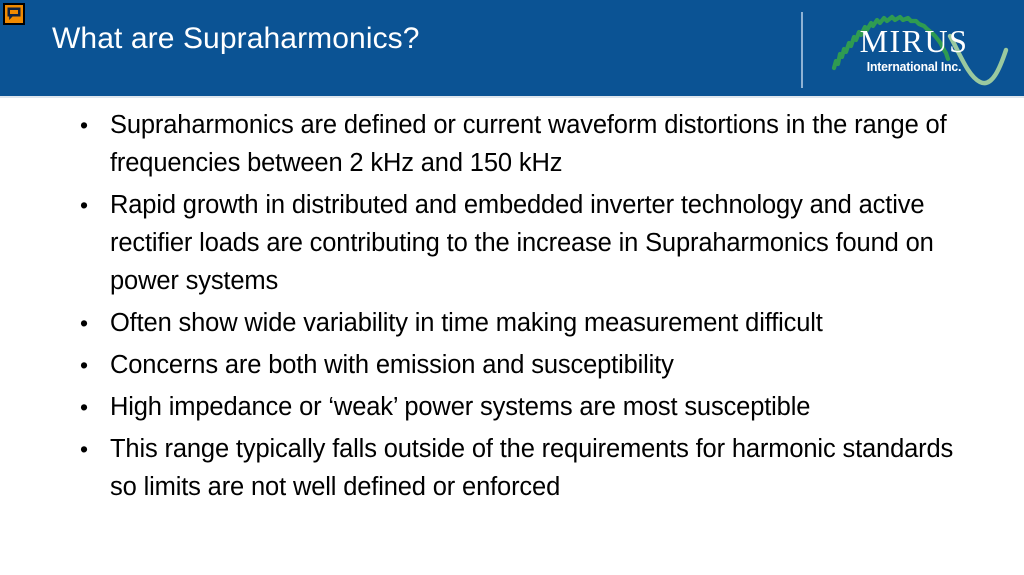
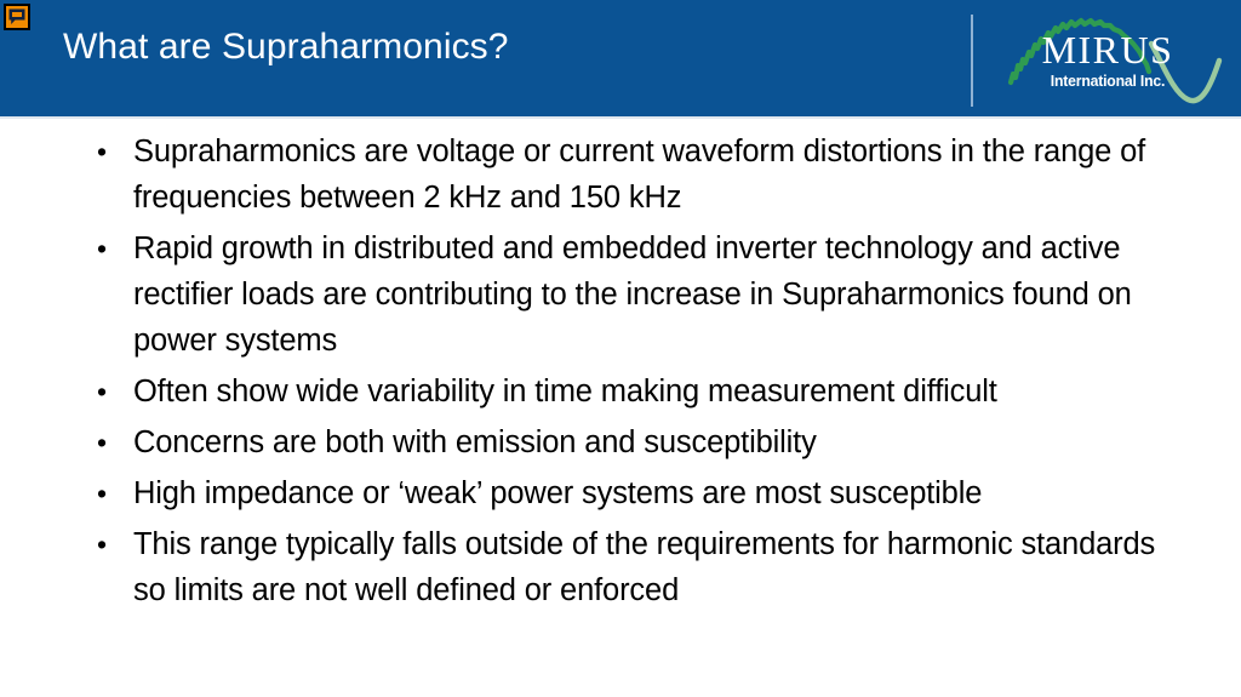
  What are Supraharmonics?
  MIRUS
  International Inc.
  •
- Supraharmonics are defined or current waveform distortions in the range of frequencies between 2 kHz and 150 kHz
+ Supraharmonics are voltage or current waveform distortions in the range of frequencies between 2 kHz and 150 kHz
  •
  Rapid growth in distributed and embedded inverter technology and active rectifier loads are contributing to the increase in Supraharmonics found on power systems
  •
  Often show wide variability in time making measurement difficult
  •
  Concerns are both with emission and susceptibility
  •
  High impedance or ‘weak’ power systems are most susceptible
  •
  This range typically falls outside of the requirements for harmonic standards so limits are not well defined or enforced
